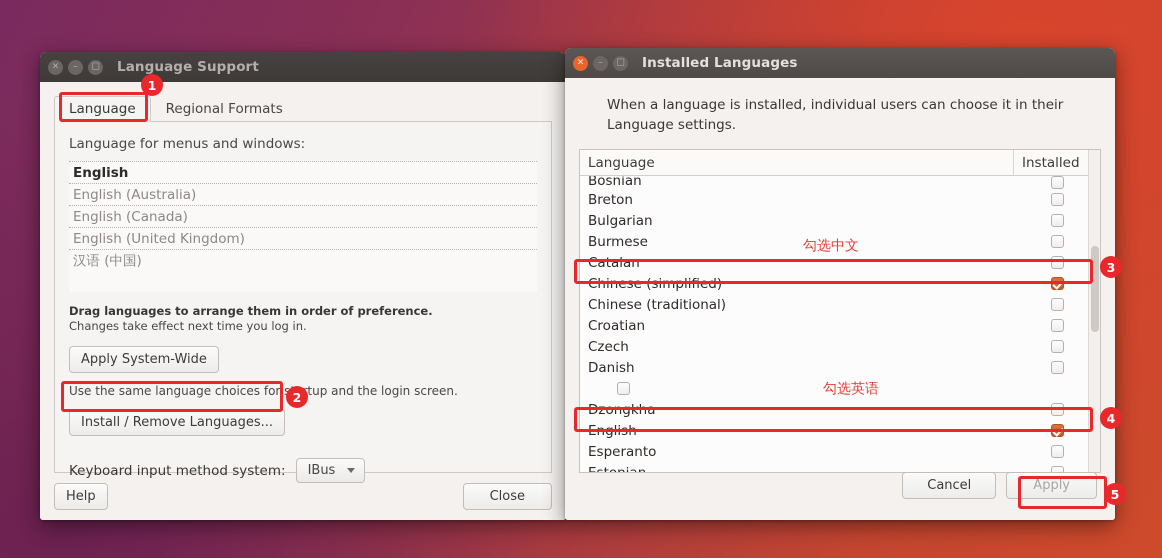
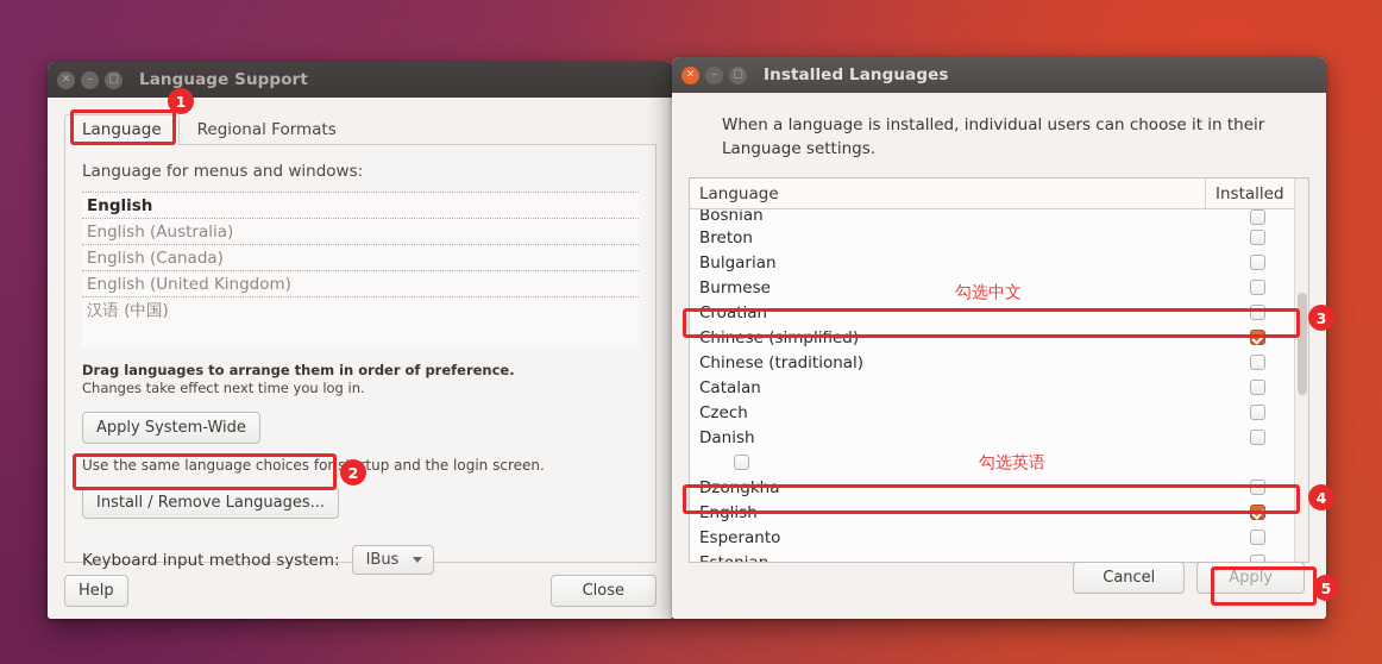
  ×
  –
  □
  Language Support
  Language
  Regional Formats
  Language for menus and windows:
  English
  English (Australia)
  English (Canada)
  English (United Kingdom)
  汉语 (中国)
  Drag languages to arrange them in order of preference.
  Changes take effect next time you log in.
  Apply System-Wide
  Use the same language choices fortup and the login screen.
  Install / Remove Languages...
  Keyboard input method system:
  IBus
  Help
  Close
  ×
  –
  □
  Installed Languages
  When a language is installed, individual users can choose it in their Language settings.
  Language
  Installed
  Bosnian
  Breton
  Bulgarian
  Burmese
- Catalan
+ Croatian
  Chinese (simplified)
  Chinese (traditional)
- Croatian
+ Catalan
  Czech
  Danish
  Dzongkha
  English
  Esperanto
  Cancel
  Apply
  1
  2
  3
  勾选中文
  4
  勾选英语
  5
